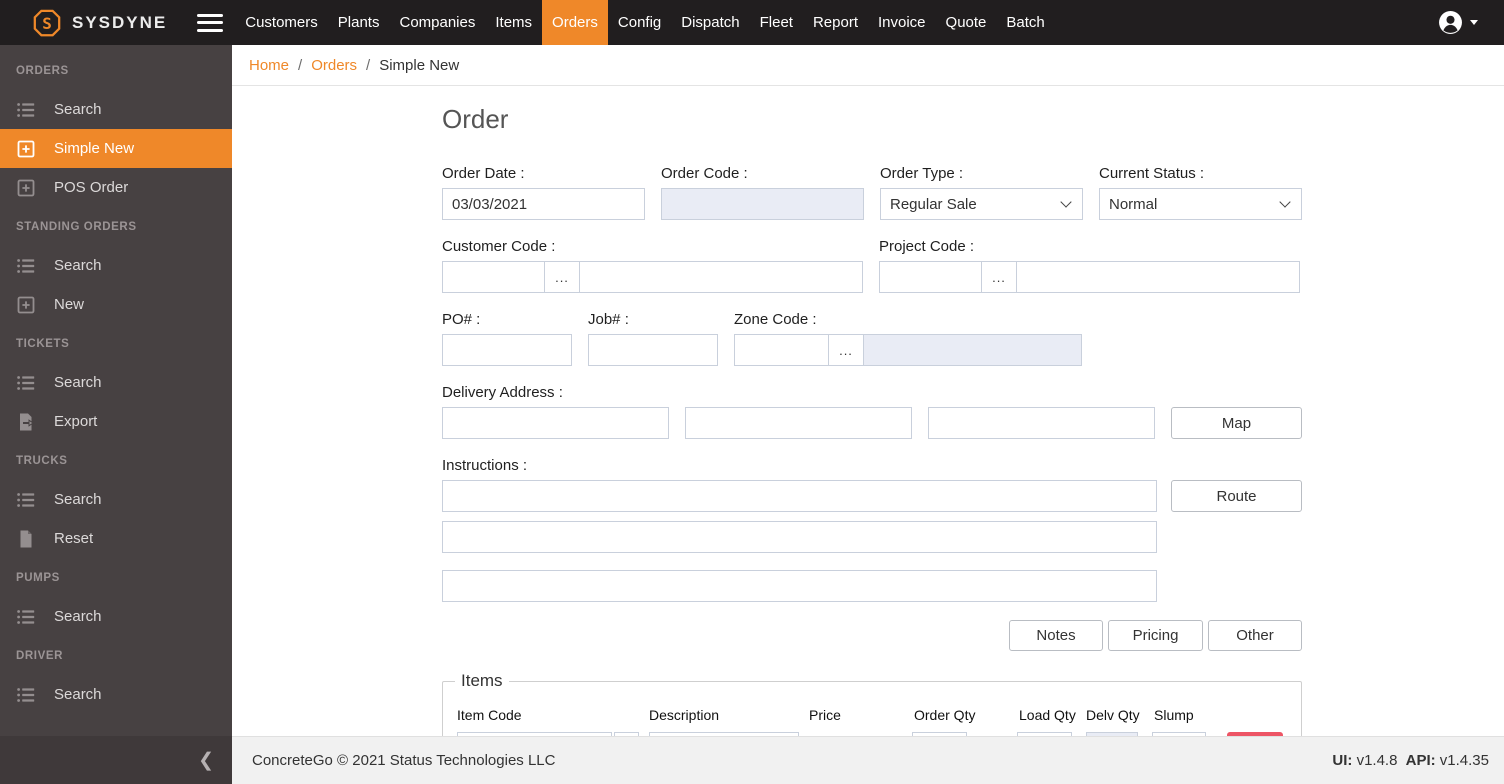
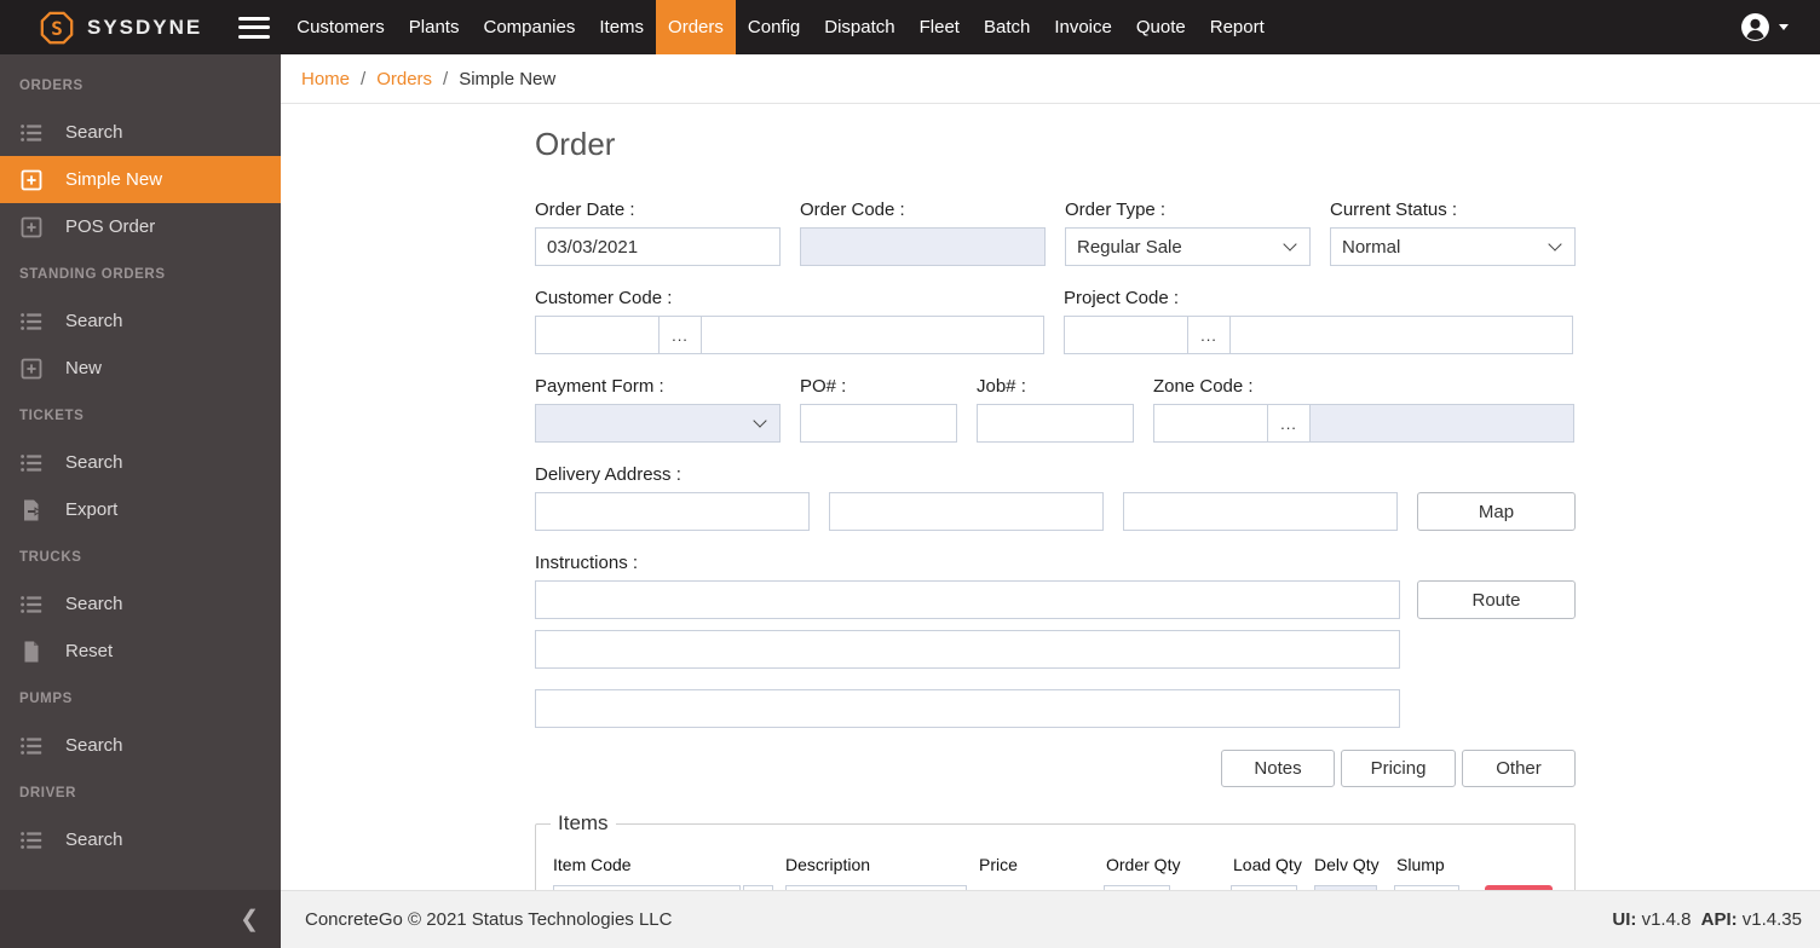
  S
  SYSDYNE
  Customers
  Plants
  Companies
  Items
  Orders
  Config
  Dispatch
  Fleet
- Report
+ Batch
  Invoice
  Quote
- Batch
+ Report
  ORDERS
  Search
  Simple New
  POS Order
  STANDING ORDERS
  Search
  New
  TICKETS
  Search
  Export
  TRUCKS
  Search
  Reset
  PUMPS
  Search
  DRIVER
  Search
  ❮
  Home
  /
  Orders
  /
  Simple New
  Order
  Order Date :
  03/03/2021
  Order Code :
  Order Type :
  Regular Sale
  Current Status :
  Normal
  Customer Code :
  ...
  Project Code :
  ...
+ Payment Form :
  PO# :
  Job# :
  Zone Code :
  ...
  Delivery Address :
  Map
  Instructions :
  Route
  Notes
  Pricing
  Other
  Items
  Item Code
  Description
  Price
  Order Qty
  Load Qty
  Delv Qty
  Slump
  ConcreteGo © 2021 Status Technologies LLC
  UI: v1.4.8 API: v1.4.35
